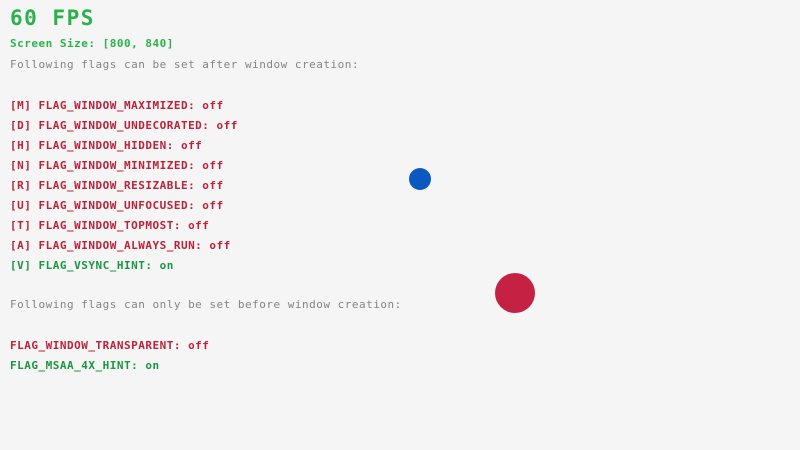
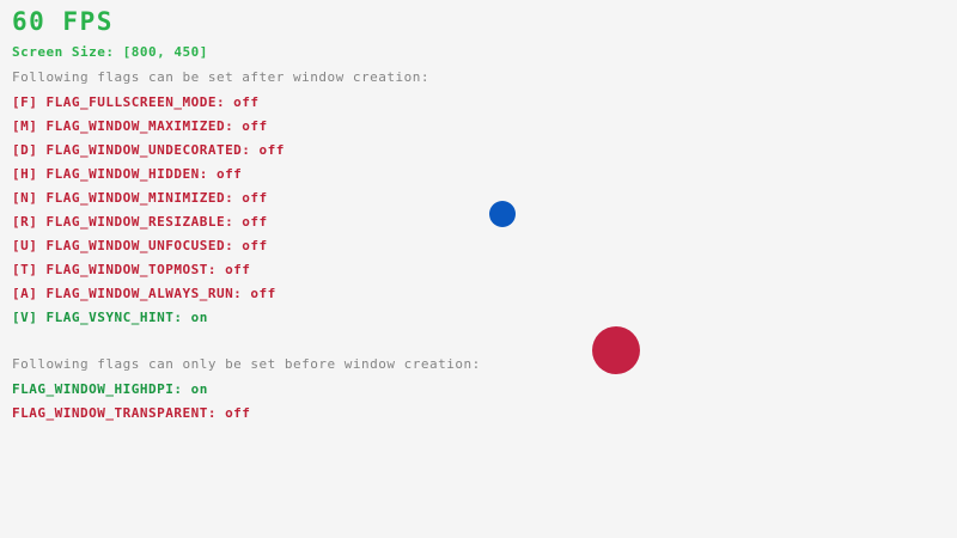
  60 FPS
- Screen Size: [800, 840]
+ Screen Size: [800, 450]
  Following flags can be set after window creation:
+ [F] FLAG_FULLSCREEN_MODE: off
  [M] FLAG_WINDOW_MAXIMIZED: off
  [D] FLAG_WINDOW_UNDECORATED: off
  [H] FLAG_WINDOW_HIDDEN: off
  [N] FLAG_WINDOW_MINIMIZED: off
  [R] FLAG_WINDOW_RESIZABLE: off
  [U] FLAG_WINDOW_UNFOCUSED: off
  [T] FLAG_WINDOW_TOPMOST: off
  [A] FLAG_WINDOW_ALWAYS_RUN: off
  [V] FLAG_VSYNC_HINT: on
  Following flags can only be set before window creation:
+ FLAG_WINDOW_HIGHDPI: on
  FLAG_WINDOW_TRANSPARENT: off
- FLAG_MSAA_4X_HINT: on
